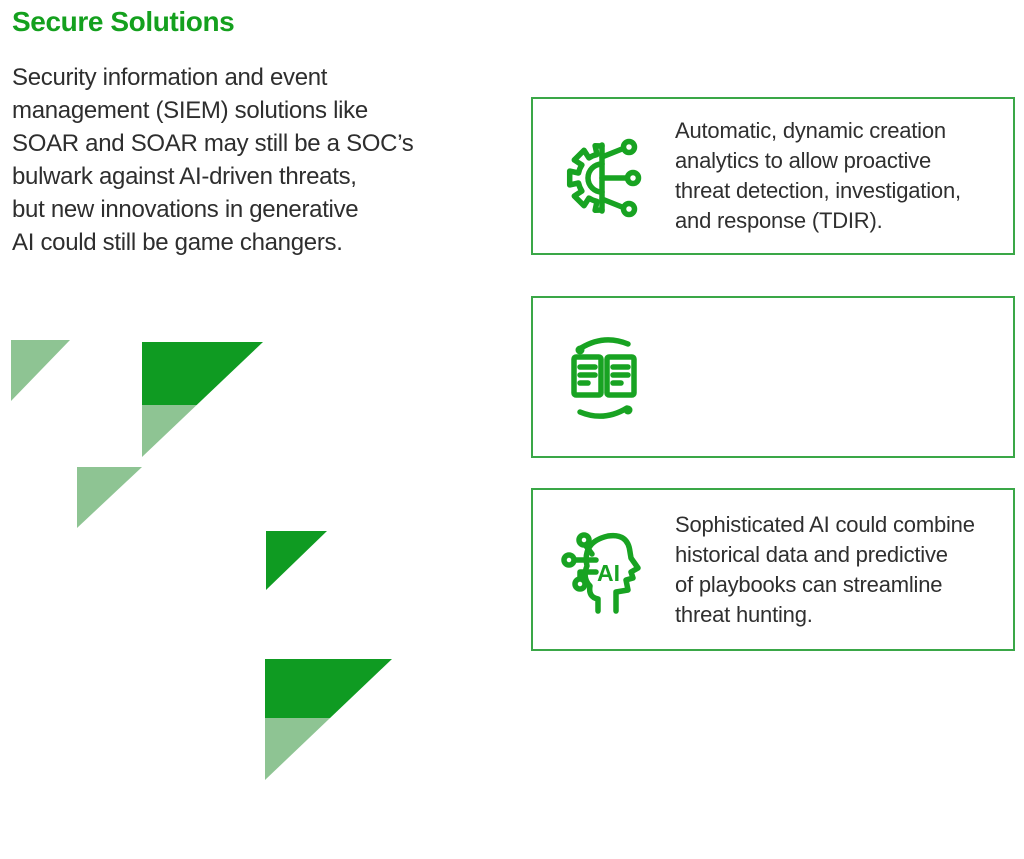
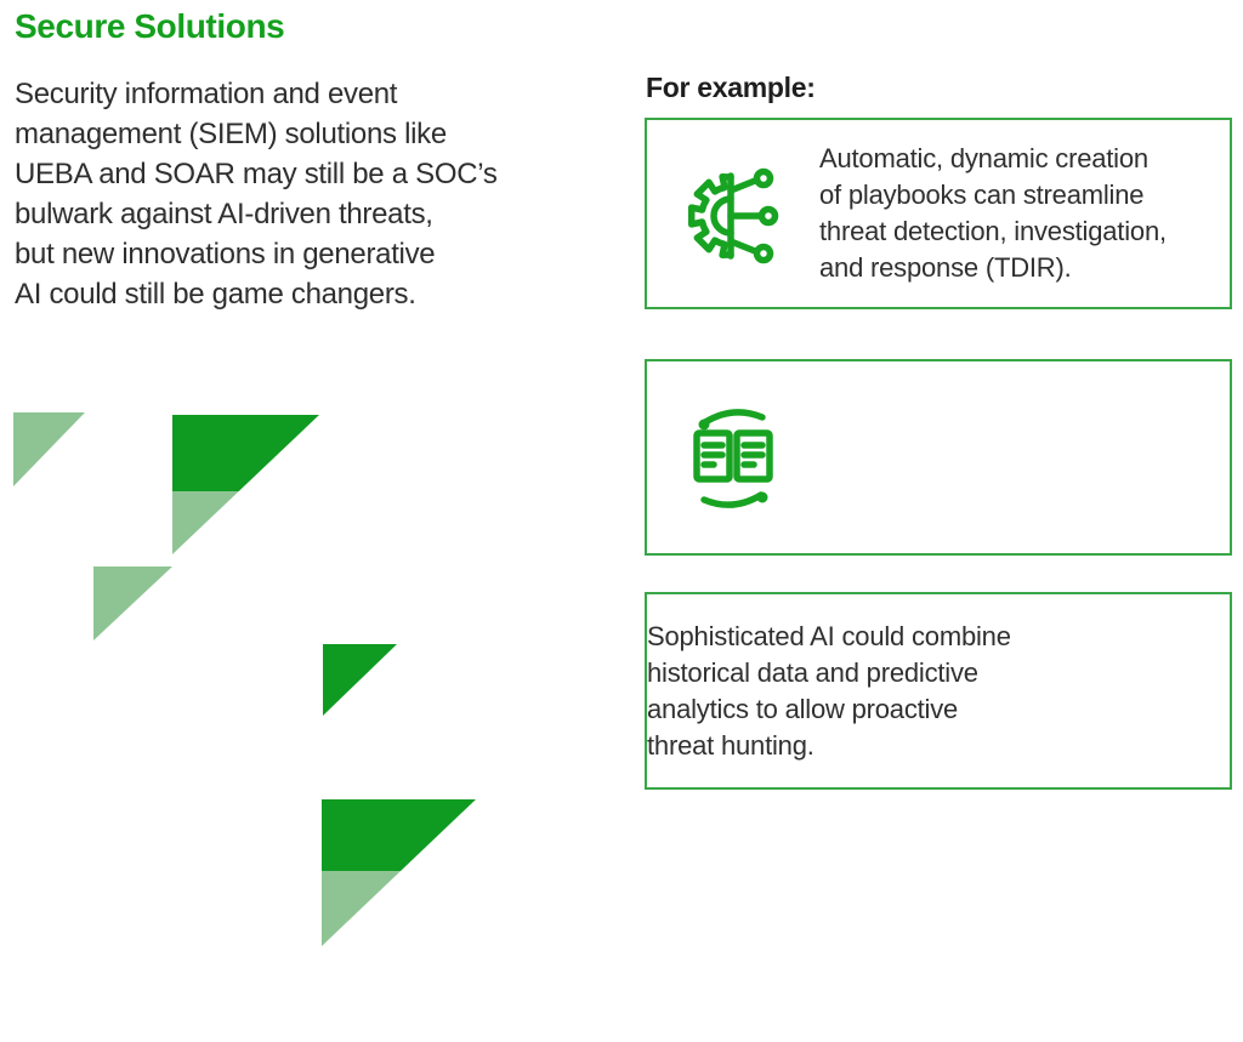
  Secure Solutions
  Security information and event
  management (SIEM) solutions like
- SOAR and SOAR may still be a SOC’s
+ UEBA and SOAR may still be a SOC’s
  bulwark against AI-driven threats,
  but new innovations in generative
  AI could still be game changers.
+ For example:
  Automatic, dynamic creation
- analytics to allow proactive
+ of playbooks can streamline
  threat detection, investigation,
  and response (TDIR).
- AI
  Sophisticated AI could combine
  historical data and predictive
- of playbooks can streamline
+ analytics to allow proactive
  threat hunting.
